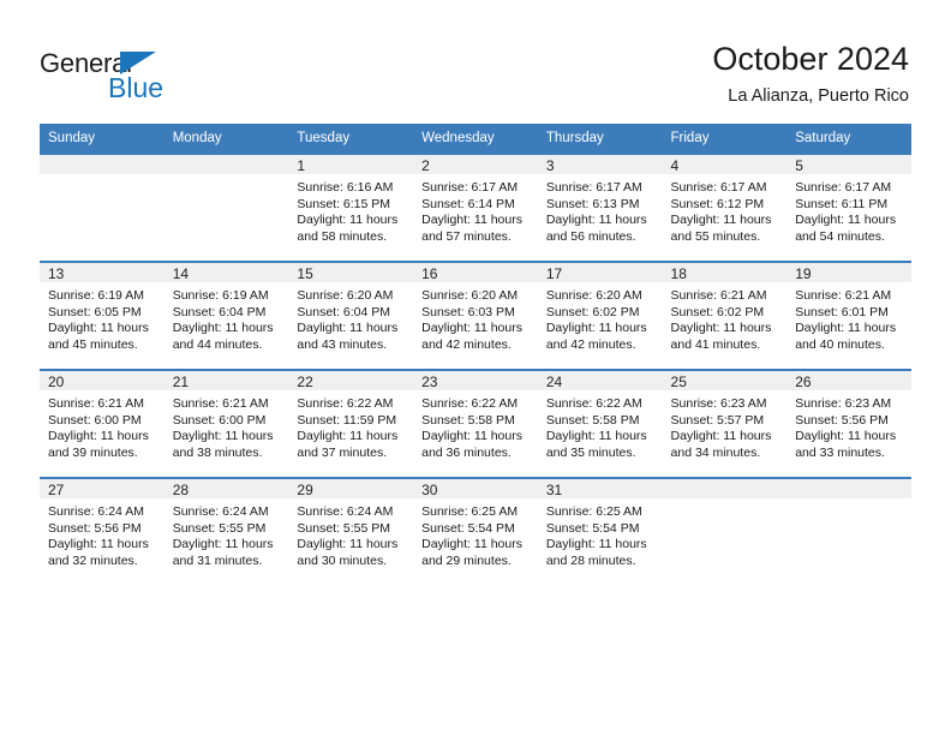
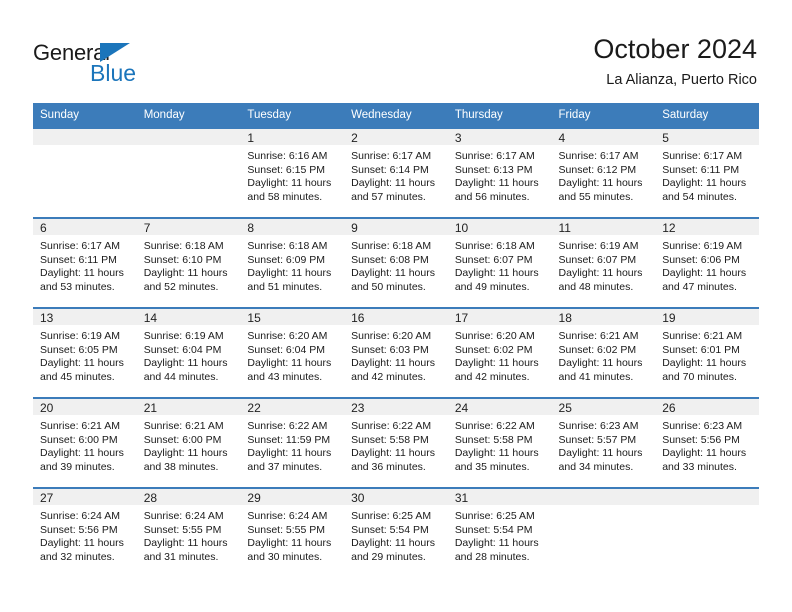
  General
  Blue
  October 2024
  La Alianza, Puerto Rico
  Sunday	Monday	Tuesday	Wednesday	Thursday	Friday	Saturday
  		1Sunrise: 6:16 AMSunset: 6:15 PMDaylight: 11 hoursand 58 minutes.	2Sunrise: 6:17 AMSunset: 6:14 PMDaylight: 11 hoursand 57 minutes.	3Sunrise: 6:17 AMSunset: 6:13 PMDaylight: 11 hoursand 56 minutes.	4Sunrise: 6:17 AMSunset: 6:12 PMDaylight: 11 hoursand 55 minutes.	5Sunrise: 6:17 AMSunset: 6:11 PMDaylight: 11 hoursand 54 minutes.
+ 6Sunrise: 6:17 AMSunset: 6:11 PMDaylight: 11 hoursand 53 minutes.	7Sunrise: 6:18 AMSunset: 6:10 PMDaylight: 11 hoursand 52 minutes.	8Sunrise: 6:18 AMSunset: 6:09 PMDaylight: 11 hoursand 51 minutes.	9Sunrise: 6:18 AMSunset: 6:08 PMDaylight: 11 hoursand 50 minutes.	10Sunrise: 6:18 AMSunset: 6:07 PMDaylight: 11 hoursand 49 minutes.	11Sunrise: 6:19 AMSunset: 6:07 PMDaylight: 11 hoursand 48 minutes.	12Sunrise: 6:19 AMSunset: 6:06 PMDaylight: 11 hoursand 47 minutes.
- 13Sunrise: 6:19 AMSunset: 6:05 PMDaylight: 11 hoursand 45 minutes.	14Sunrise: 6:19 AMSunset: 6:04 PMDaylight: 11 hoursand 44 minutes.	15Sunrise: 6:20 AMSunset: 6:04 PMDaylight: 11 hoursand 43 minutes.	16Sunrise: 6:20 AMSunset: 6:03 PMDaylight: 11 hoursand 42 minutes.	17Sunrise: 6:20 AMSunset: 6:02 PMDaylight: 11 hoursand 42 minutes.	18Sunrise: 6:21 AMSunset: 6:02 PMDaylight: 11 hoursand 41 minutes.	19Sunrise: 6:21 AMSunset: 6:01 PMDaylight: 11 hoursand 40 minutes.
+ 13Sunrise: 6:19 AMSunset: 6:05 PMDaylight: 11 hoursand 45 minutes.	14Sunrise: 6:19 AMSunset: 6:04 PMDaylight: 11 hoursand 44 minutes.	15Sunrise: 6:20 AMSunset: 6:04 PMDaylight: 11 hoursand 43 minutes.	16Sunrise: 6:20 AMSunset: 6:03 PMDaylight: 11 hoursand 42 minutes.	17Sunrise: 6:20 AMSunset: 6:02 PMDaylight: 11 hoursand 42 minutes.	18Sunrise: 6:21 AMSunset: 6:02 PMDaylight: 11 hoursand 41 minutes.	19Sunrise: 6:21 AMSunset: 6:01 PMDaylight: 11 hoursand 70 minutes.
  20Sunrise: 6:21 AMSunset: 6:00 PMDaylight: 11 hoursand 39 minutes.	21Sunrise: 6:21 AMSunset: 6:00 PMDaylight: 11 hoursand 38 minutes.	22Sunrise: 6:22 AMSunset: 11:59 PMDaylight: 11 hoursand 37 minutes.	23Sunrise: 6:22 AMSunset: 5:58 PMDaylight: 11 hoursand 36 minutes.	24Sunrise: 6:22 AMSunset: 5:58 PMDaylight: 11 hoursand 35 minutes.	25Sunrise: 6:23 AMSunset: 5:57 PMDaylight: 11 hoursand 34 minutes.	26Sunrise: 6:23 AMSunset: 5:56 PMDaylight: 11 hoursand 33 minutes.
  27Sunrise: 6:24 AMSunset: 5:56 PMDaylight: 11 hoursand 32 minutes.	28Sunrise: 6:24 AMSunset: 5:55 PMDaylight: 11 hoursand 31 minutes.	29Sunrise: 6:24 AMSunset: 5:55 PMDaylight: 11 hoursand 30 minutes.	30Sunrise: 6:25 AMSunset: 5:54 PMDaylight: 11 hoursand 29 minutes.	31Sunrise: 6:25 AMSunset: 5:54 PMDaylight: 11 hoursand 28 minutes.
